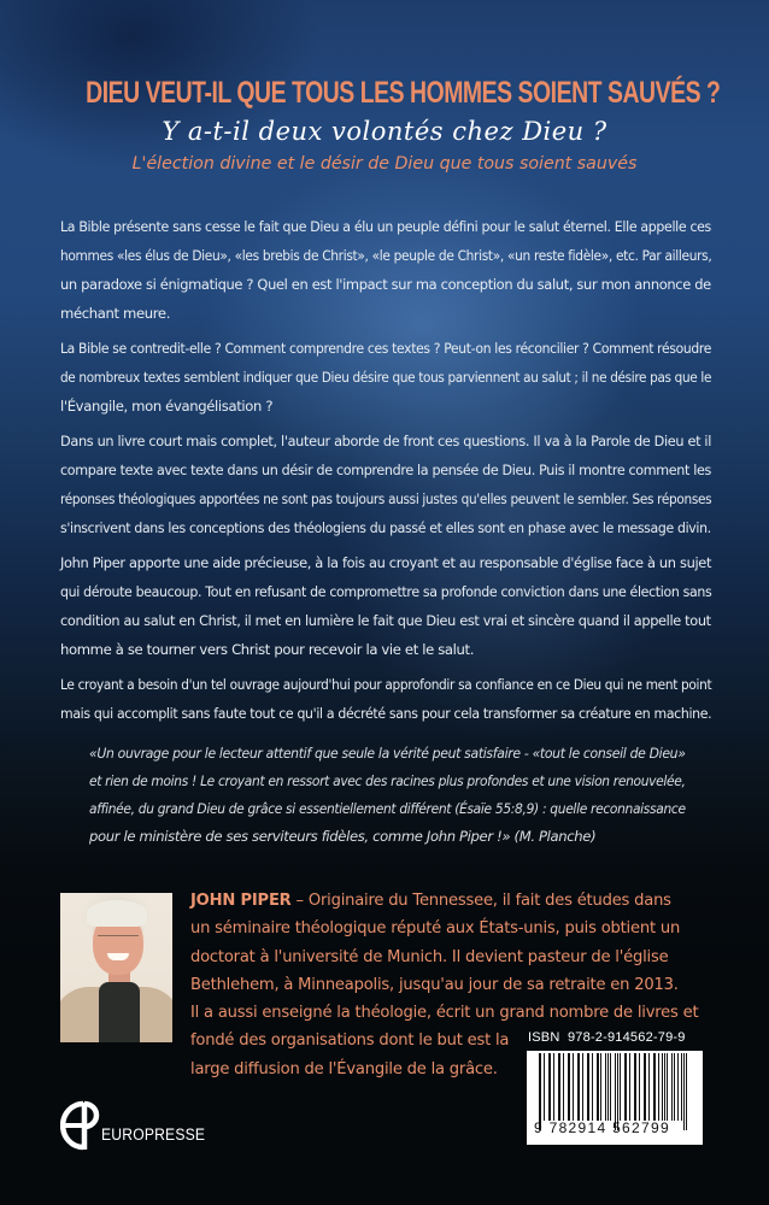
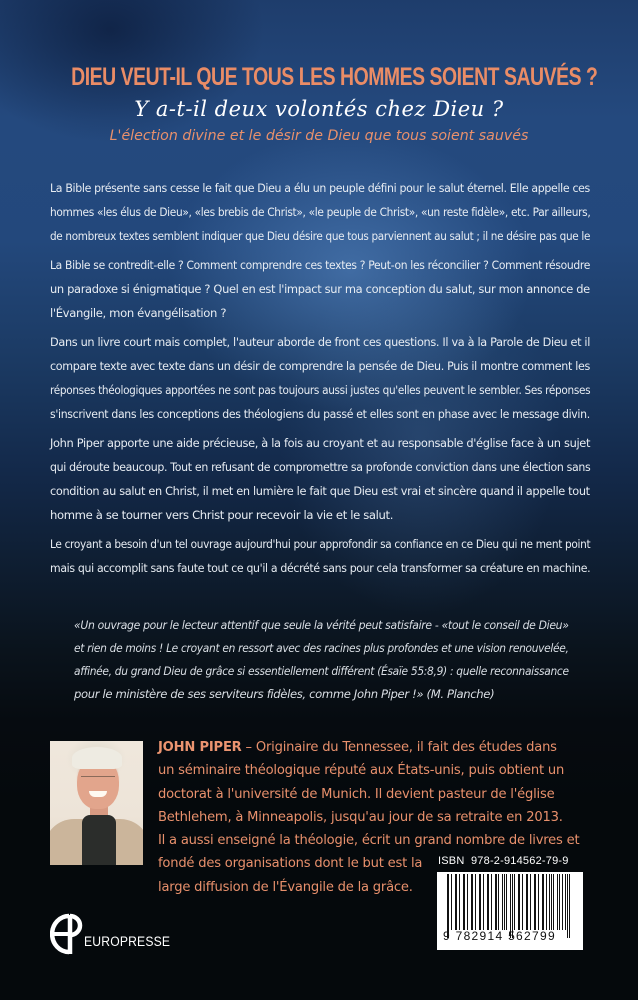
  DIEU VEUT-IL QUE TOUS LES HOMMES SOIENT SAUVÉS ?
  Y a-t-il deux volontés chez Dieu ?
  L'élection divine et le désir de Dieu que tous soient sauvés
  La Bible présente sans cesse le fait que Dieu a élu un peuple défini pour le salut éternel. Elle appelle ces
  hommes «les élus de Dieu», «les brebis de Christ», «le peuple de Christ», «un reste fidèle», etc. Par ailleurs,
- un paradoxe si énigmatique ? Quel en est l'impact sur ma conception du salut, sur mon annonce de
+ de nombreux textes semblent indiquer que Dieu désire que tous parviennent au salut ; il ne désire pas que le
- méchant meure.
  La Bible se contredit-elle ? Comment comprendre ces textes ? Peut-on les réconcilier ? Comment résoudre
- de nombreux textes semblent indiquer que Dieu désire que tous parviennent au salut ; il ne désire pas que le
+ un paradoxe si énigmatique ? Quel en est l'impact sur ma conception du salut, sur mon annonce de
  l'Évangile, mon évangélisation ?
  Dans un livre court mais complet, l'auteur aborde de front ces questions. Il va à la Parole de Dieu et il
  compare texte avec texte dans un désir de comprendre la pensée de Dieu. Puis il montre comment les
  réponses théologiques apportées ne sont pas toujours aussi justes qu'elles peuvent le sembler. Ses réponses
  s'inscrivent dans les conceptions des théologiens du passé et elles sont en phase avec le message divin.
  John Piper apporte une aide précieuse, à la fois au croyant et au responsable d'église face à un sujet
  qui déroute beaucoup. Tout en refusant de compromettre sa profonde conviction dans une élection sans
  condition au salut en Christ, il met en lumière le fait que Dieu est vrai et sincère quand il appelle tout
  homme à se tourner vers Christ pour recevoir la vie et le salut.
  Le croyant a besoin d'un tel ouvrage aujourd'hui pour approfondir sa confiance en ce Dieu qui ne ment point
  mais qui accomplit sans faute tout ce qu'il a décrété sans pour cela transformer sa créature en machine.
  «Un ouvrage pour le lecteur attentif que seule la vérité peut satisfaire - «tout le conseil de Dieu»
  et rien de moins ! Le croyant en ressort avec des racines plus profondes et une vision renouvelée,
  affinée, du grand Dieu de grâce si essentiellement différent (Ésaïe 55:8,9) : quelle reconnaissance
  pour le ministère de ses serviteurs fidèles, comme John Piper !» (M. Planche)
  JOHN PIPER – Originaire du Tennessee, il fait des études dans
  un séminaire théologique réputé aux États-unis, puis obtient un
  doctorat à l'université de Munich. Il devient pasteur de l'église
  Bethlehem, à Minneapolis, jusqu'au jour de sa retraite en 2013.
  Il a aussi enseigné la théologie, écrit un grand nombre de livres et
  fondé des organisations dont le but est la
  large diffusion de l'Évangile de la grâce.
  ISBN 978-2-914562-79-9
  9 782914 562799
  EUROPRESSE
